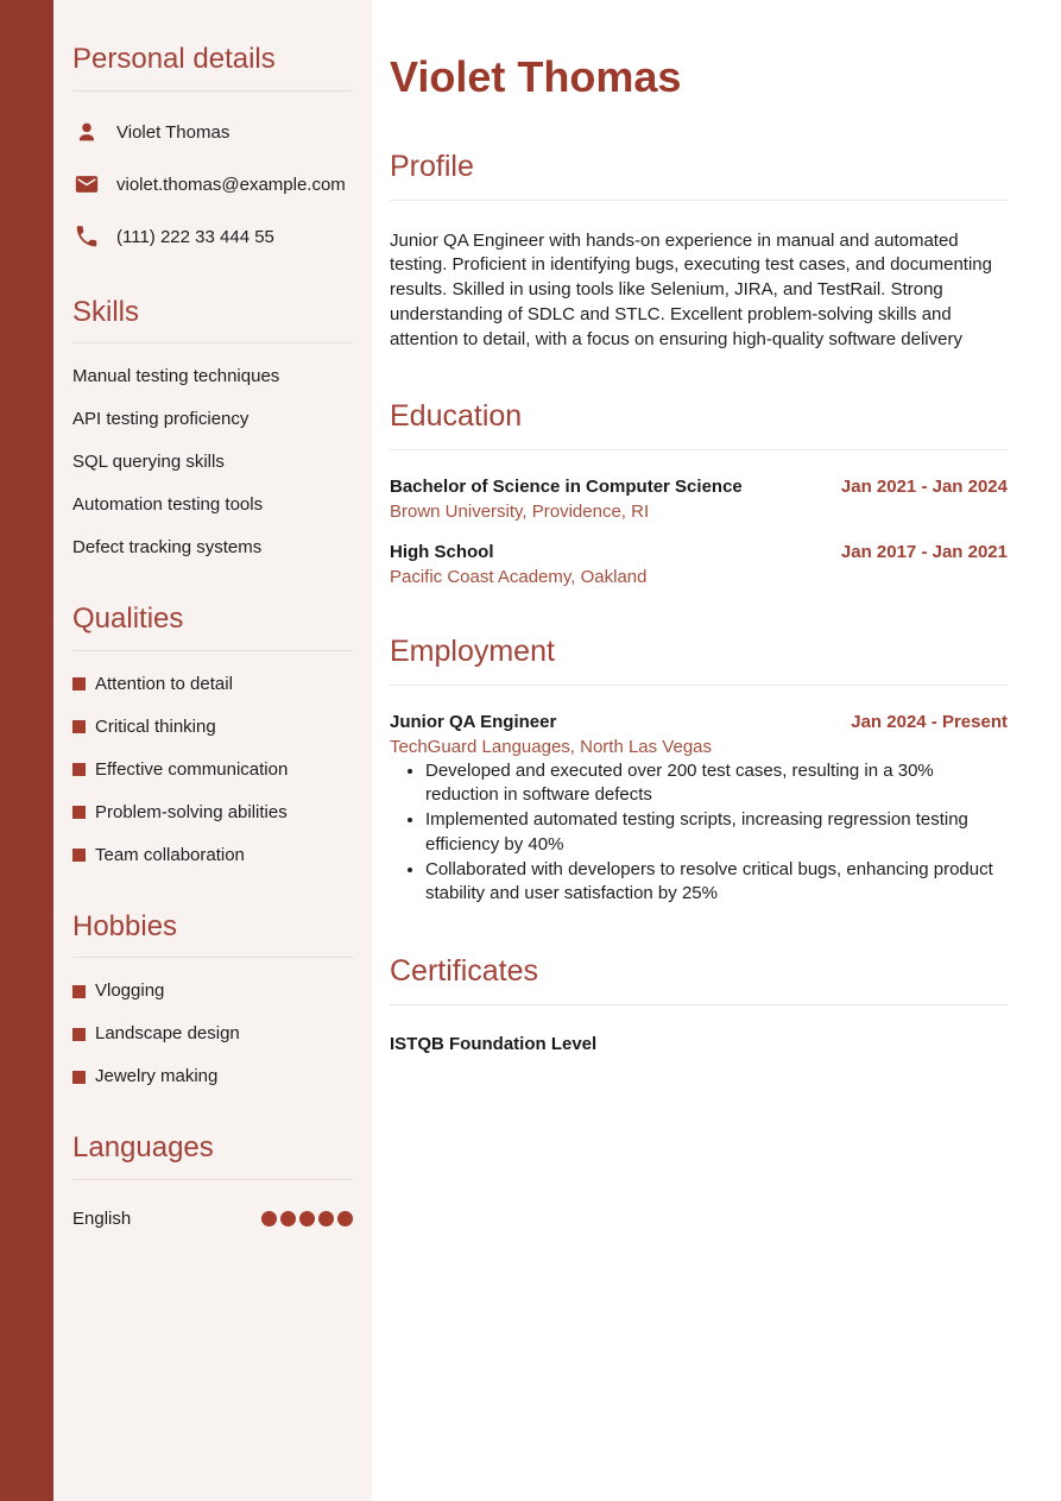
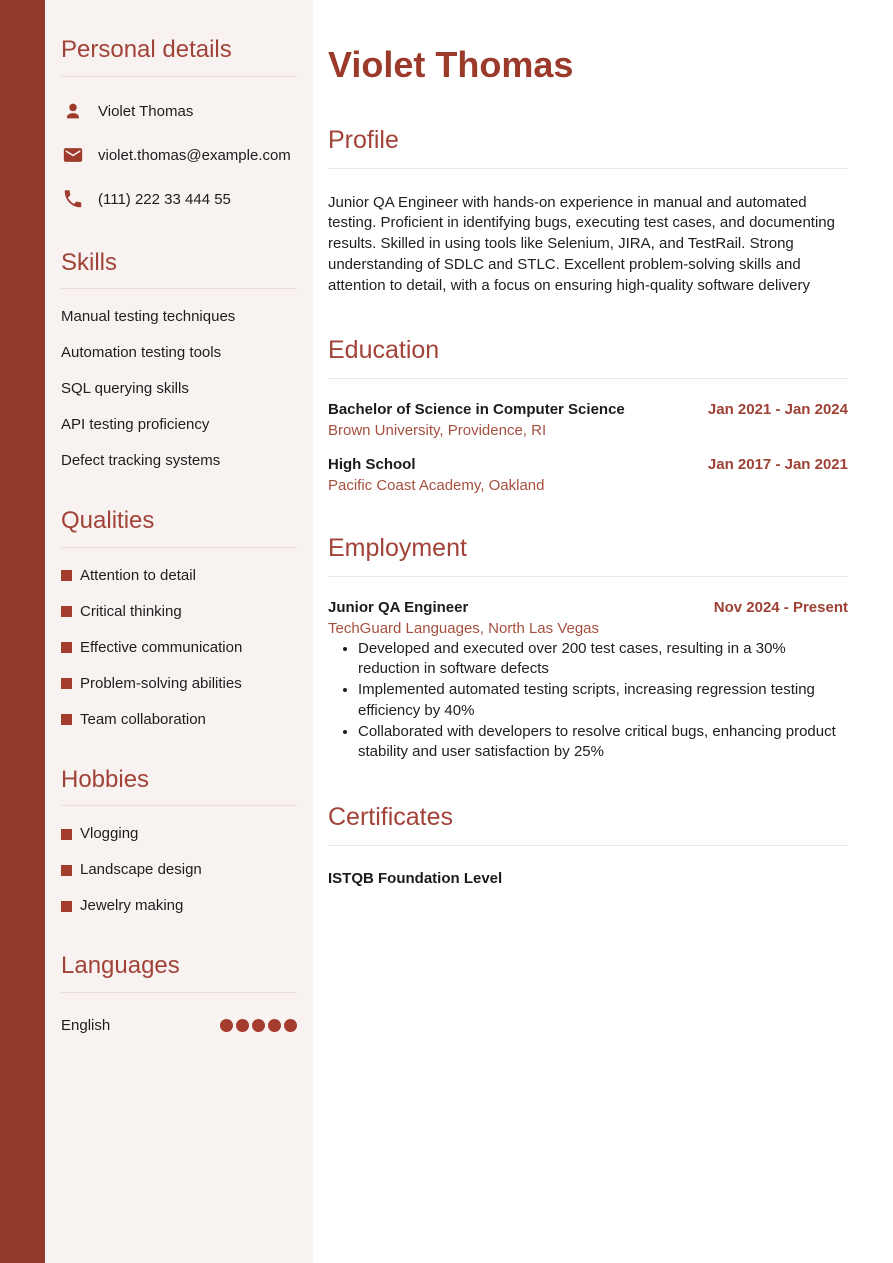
  Personal details
  Violet Thomas
  violet.thomas@example.com
  (111) 222 33 444 55
  Skills
  Manual testing techniques
- API testing proficiency
+ Automation testing tools
  SQL querying skills
- Automation testing tools
+ API testing proficiency
  Defect tracking systems
  Qualities
  Attention to detail
  Critical thinking
  Effective communication
  Problem-solving abilities
  Team collaboration
  Hobbies
  Vlogging
  Landscape design
  Jewelry making
  Languages
  English
  Violet Thomas
  Profile
  Junior QA Engineer with hands-on experience in manual and automated testing. Proficient in identifying bugs, executing test cases, and documenting results. Skilled in using tools like Selenium, JIRA, and TestRail. Strong understanding of SDLC and STLC. Excellent problem-solving skills and attention to detail, with a focus on ensuring high-quality software delivery
  Education
  Bachelor of Science in Computer Science
  Jan 2021 - Jan 2024
  Brown University, Providence, RI
  High School
  Jan 2017 - Jan 2021
  Pacific Coast Academy, Oakland
  Employment
  Junior QA Engineer
- Jan 2024 - Present
+ Nov 2024 - Present
  TechGuard Languages, North Las Vegas
  Developed and executed over 200 test cases, resulting in a 30% reduction in software defects
  Implemented automated testing scripts, increasing regression testing efficiency by 40%
  Collaborated with developers to resolve critical bugs, enhancing product stability and user satisfaction by 25%
  Certificates
  ISTQB Foundation Level
